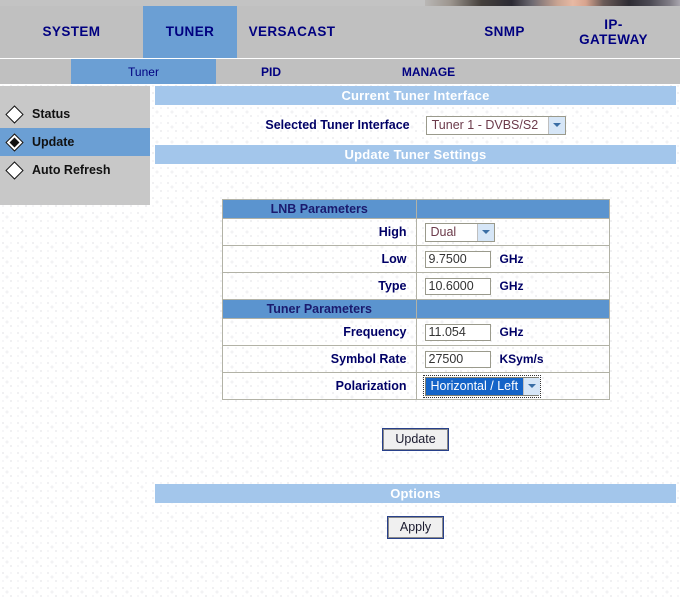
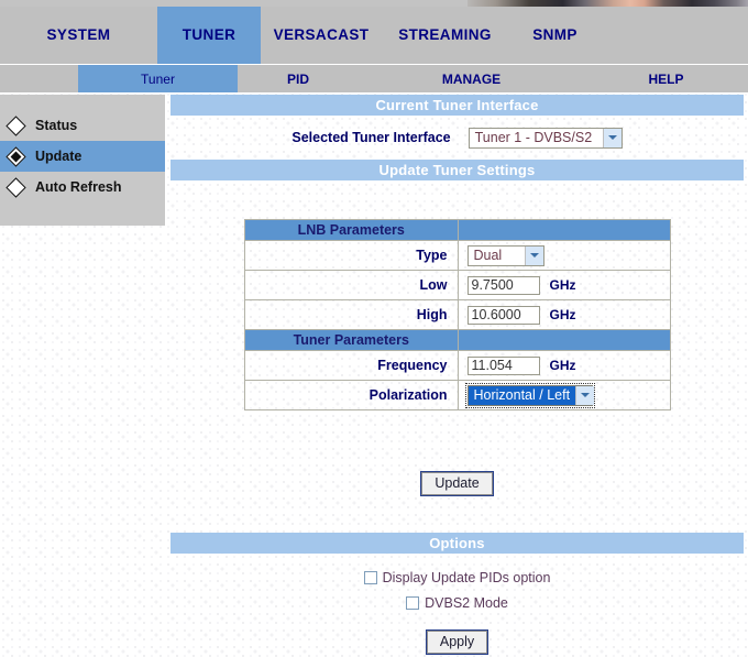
  SYSTEM
  TUNER
  VERSACAST
+ STREAMING
  SNMP
- IP-
- GATEWAY
  Tuner
  PID
  MANAGE
+ HELP
  Status
  Update
  Auto Refresh
  Current Tuner Interface
  Selected Tuner Interface
  Tuner 1 - DVBS/S2
  Update Tuner Settings
  LNB Parameters
- High	Dual
+ Type	Dual
  Low	9.7500 GHz
- Type	10.6000 GHz
+ High	10.6000 GHz
  Tuner Parameters
  Frequency	11.054 GHz
- Symbol Rate	27500 KSym/s
  Polarization	Horizontal / Left
  Update
  Options
+ Display Update PIDs option
+ DVBS2 Mode
  Apply
